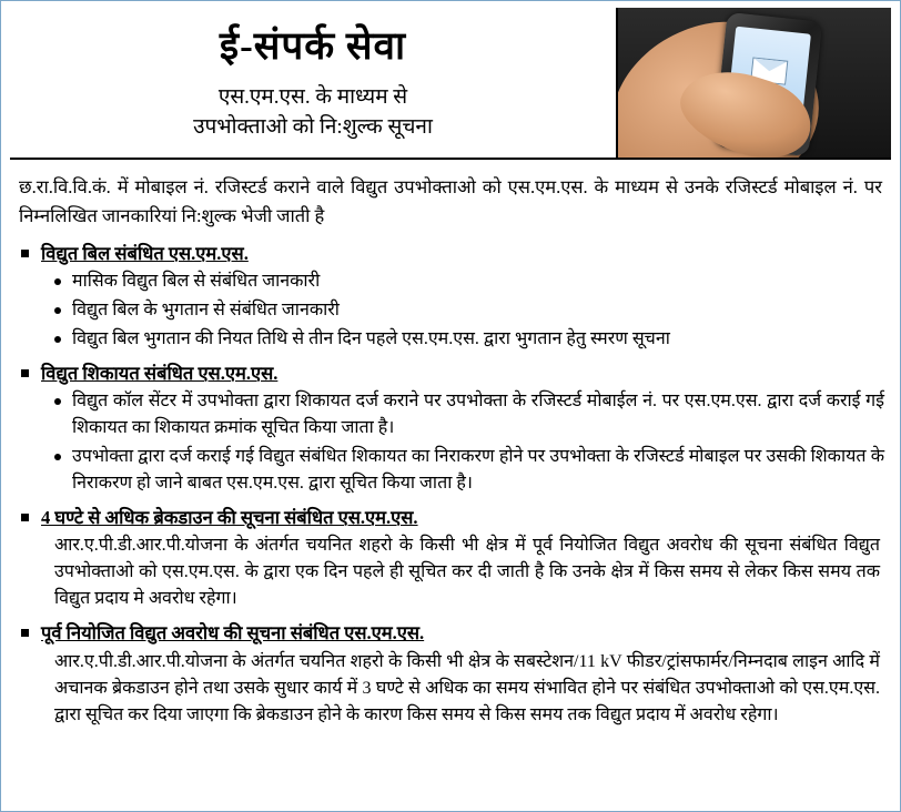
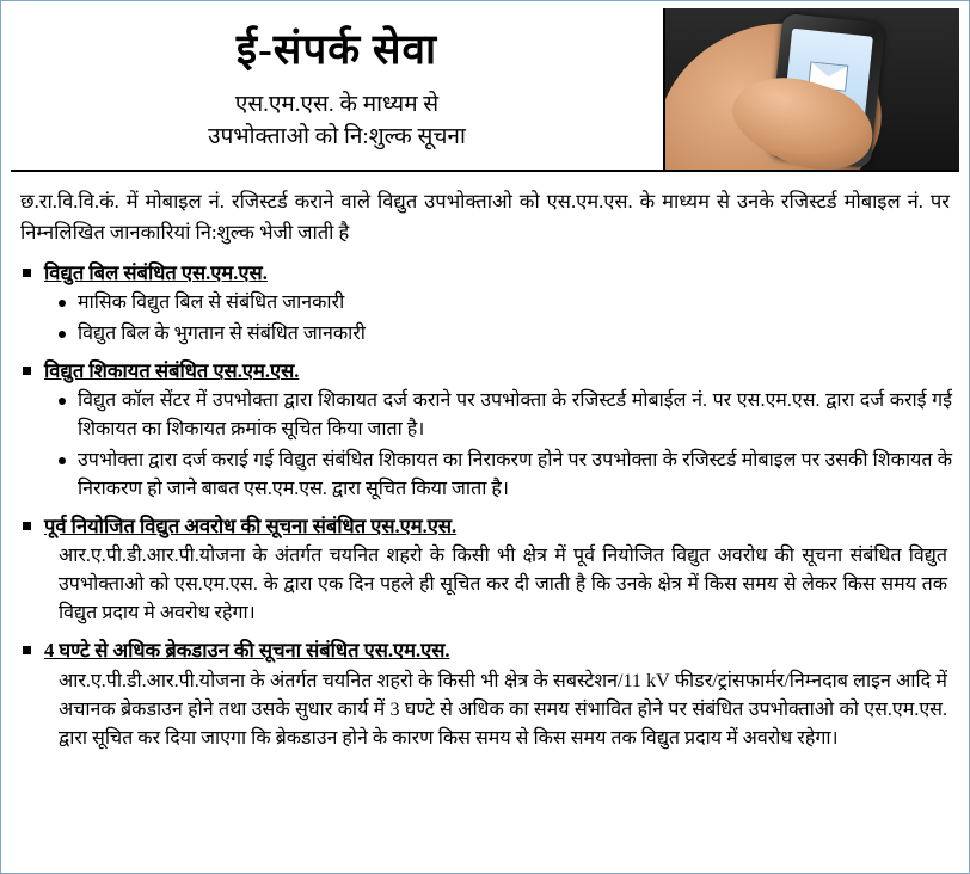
  ई-संपर्क सेवा
  एस.एम.एस. के माध्यम से
  उपभोक्ताओ को नि:शुल्क सूचना
  छ.रा.वि.वि.कं. में मोबाइल नं. रजिस्टर्ड कराने वाले विद्युत उपभोक्ताओ को एस.एम.एस. के माध्यम से उनके रजिस्टर्ड मोबाइल नं. पर निम्नलिखित जानकारियां नि:शुल्क भेजी जाती है
  विद्युत बिल संबंधित एस.एम.एस.
  मासिक विद्युत बिल से संबंधित जानकारी
  विद्युत बिल के भुगतान से संबंधित जानकारी
- विद्युत बिल भुगतान की नियत तिथि से तीन दिन पहले एस.एम.एस. द्वारा भुगतान हेतु स्मरण सूचना
  विद्युत शिकायत संबंधित एस.एम.एस.
  विद्युत कॉल सेंटर में उपभोक्ता द्वारा शिकायत दर्ज कराने पर उपभोक्ता के रजिस्टर्ड मोबाईल नं. पर एस.एम.एस. द्वारा दर्ज कराई गई शिकायत का शिकायत क्रमांक सूचित किया जाता है।
  उपभोक्ता द्वारा दर्ज कराई गई विद्युत संबंधित शिकायत का निराकरण होने पर उपभोक्ता के रजिस्टर्ड मोबाइल पर उसकी शिकायत के निराकरण हो जाने बाबत एस.एम.एस. द्वारा सूचित किया जाता है।
- 4 घण्टे से अधिक ब्रेकडाउन की सूचना संबंधित एस.एम.एस.
+ पूर्व नियोजित विद्युत अवरोध की सूचना संबंधित एस.एम.एस.
  आर.ए.पी.डी.आर.पी.योजना के अंतर्गत चयनित शहरो के किसी भी क्षेत्र में पूर्व नियोजित विद्युत अवरोध की सूचना संबंधित विद्युत उपभोक्ताओ को एस.एम.एस. के द्वारा एक दिन पहले ही सूचित कर दी जाती है कि उनके क्षेत्र में किस समय से लेकर किस समय तक विद्युत प्रदाय मे अवरोध रहेगा।
- पूर्व नियोजित विद्युत अवरोध की सूचना संबंधित एस.एम.एस.
+ 4 घण्टे से अधिक ब्रेकडाउन की सूचना संबंधित एस.एम.एस.
  आर.ए.पी.डी.आर.पी.योजना के अंतर्गत चयनित शहरो के किसी भी क्षेत्र के सबस्टेशन/11 kV फीडर/ट्रांसफार्मर/निम्नदाब लाइन आदि में अचानक ब्रेकडाउन होने तथा उसके सुधार कार्य में 3 घण्टे से अधिक का समय संभावित होने पर संबंधित उपभोक्ताओ को एस.एम.एस. द्वारा सूचित कर दिया जाएगा कि ब्रेकडाउन होने के कारण किस समय से किस समय तक विद्युत प्रदाय में अवरोध रहेगा।
